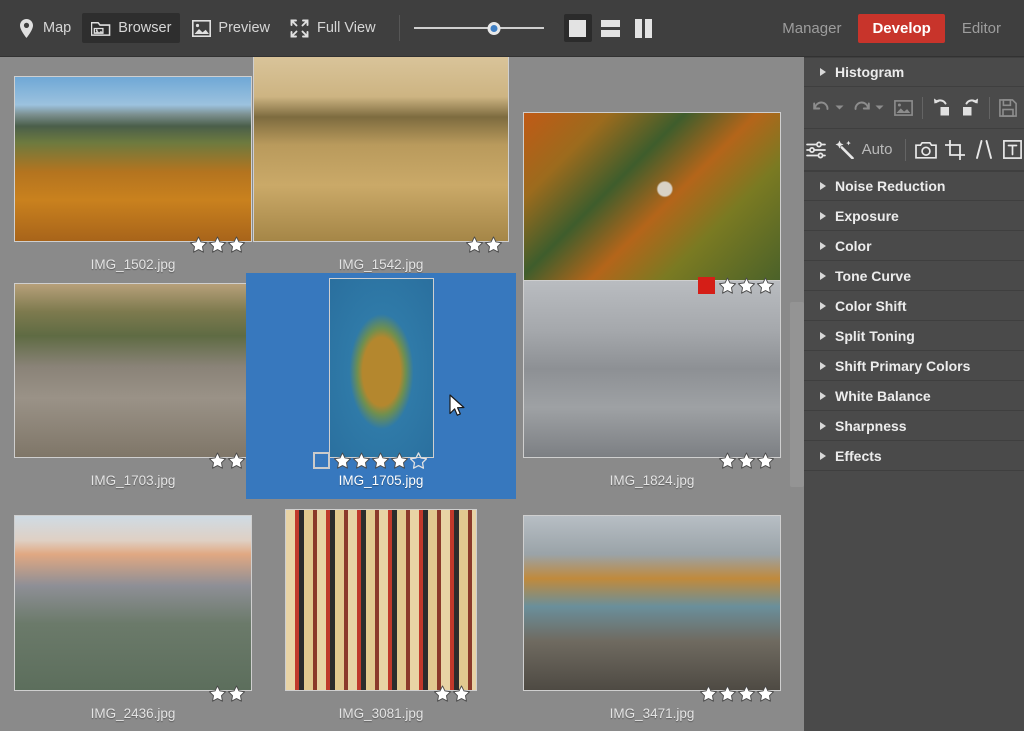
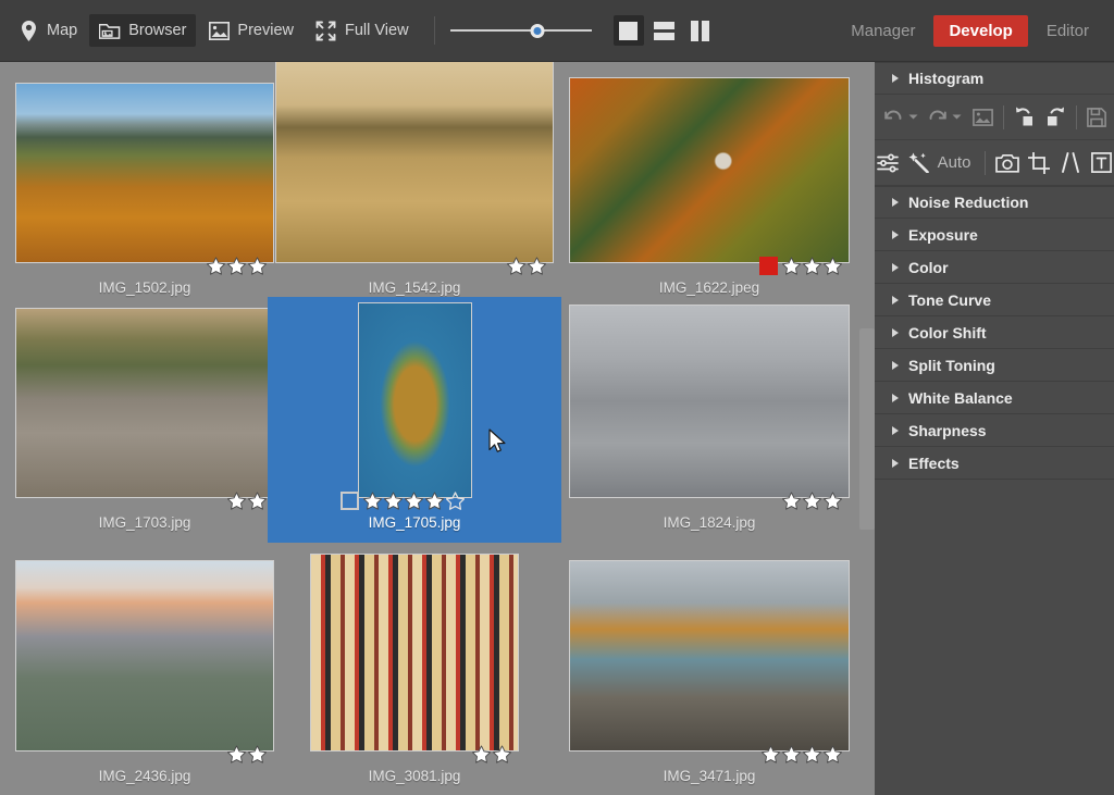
  Map
  Browser
  Preview
  Full View
  Manager
  Develop
  Editor
  IMG_1502.jpg
  IMG_1542.jpg
+ IMG_1622.jpeg
  IMG_1703.jpg
  IMG_1705.jpg
  IMG_1824.jpg
  IMG_2436.jpg
  IMG_3081.jpg
  IMG_3471.jpg
  Histogram
  Auto
  Noise Reduction
  Exposure
  Color
  Tone Curve
  Color Shift
  Split Toning
- Shift Primary Colors
  White Balance
  Sharpness
  Effects
